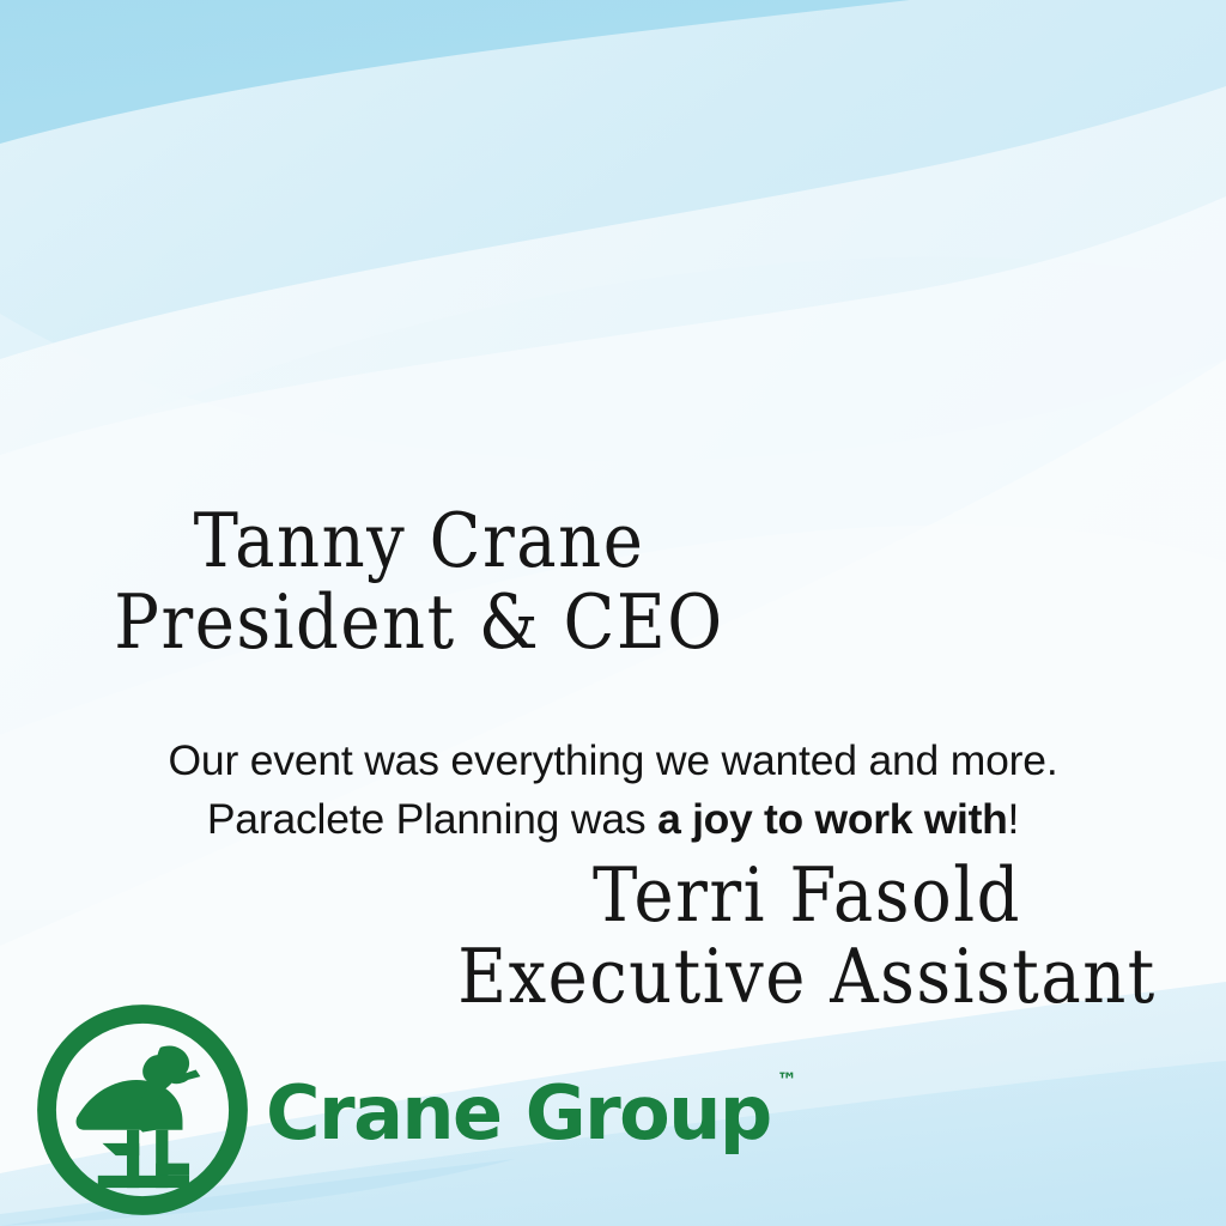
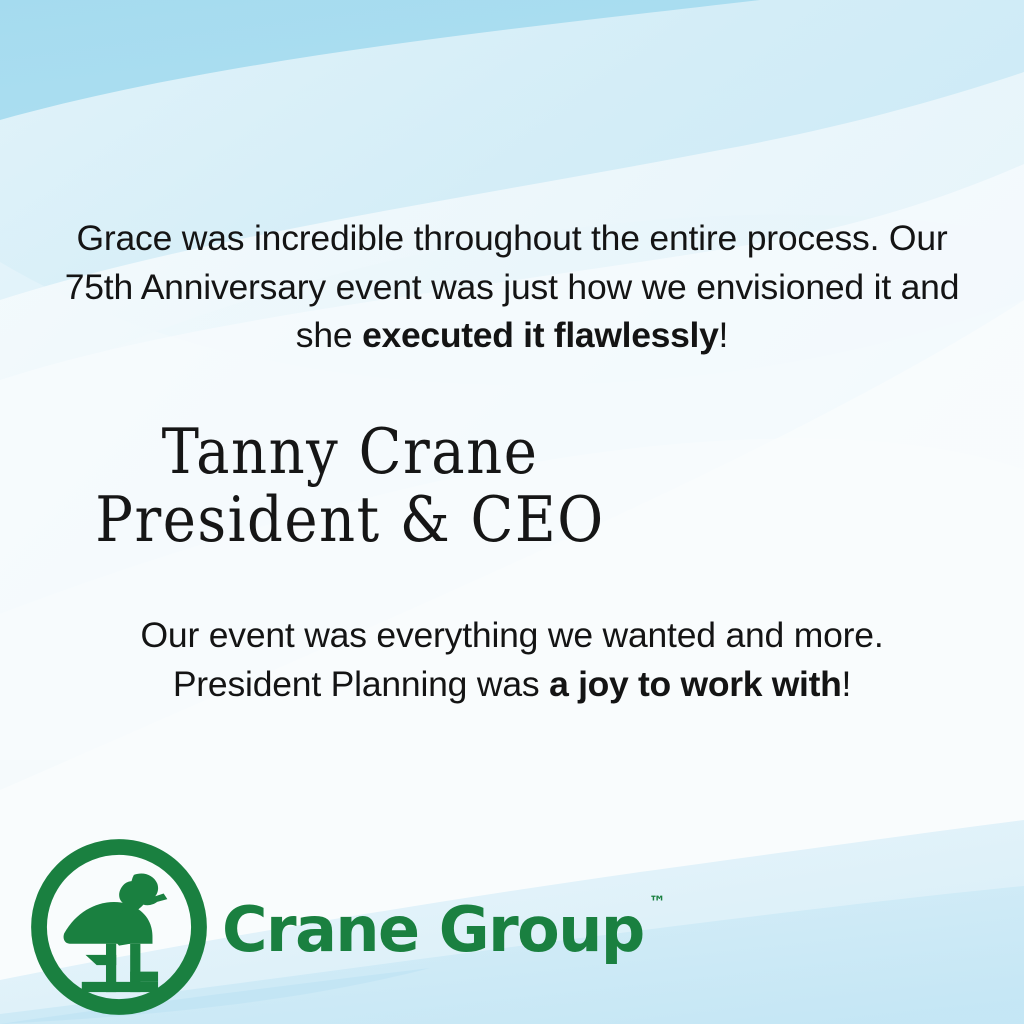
+ Grace was incredible throughout the entire process. Our 75th Anniversary event was just how we envisioned it and she executed it flawlessly!
  Tanny Crane
  President & CEO
- Our event was everything we wanted and more. Paraclete Planning was a joy to work with!
+ Our event was everything we wanted and more. President Planning was a joy to work with!
- Terri Fasold
- Executive Assistant
  Crane Group
  ™
